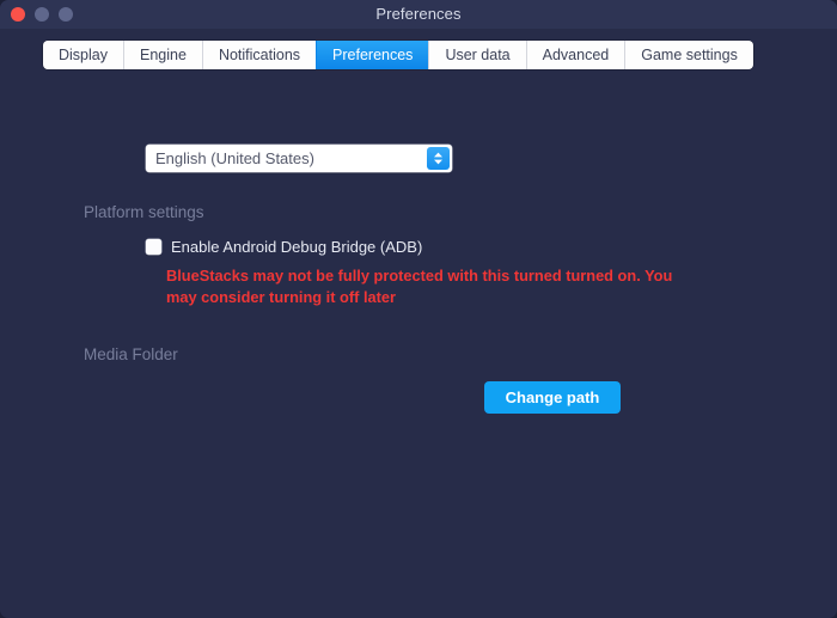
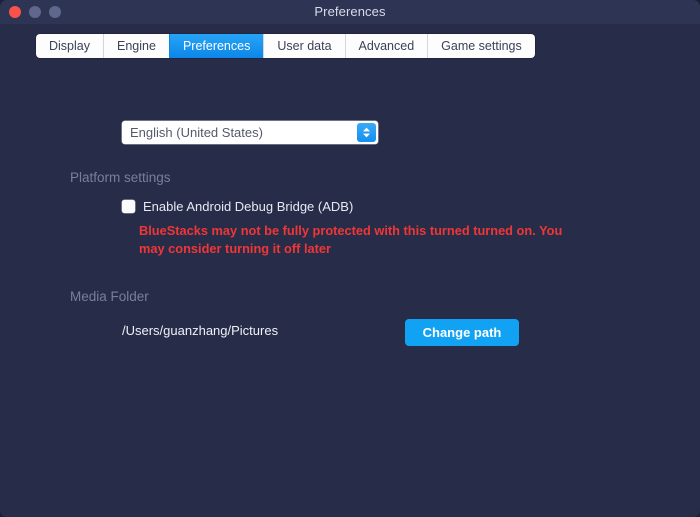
  Preferences
  Display
  Engine
- Notifications
  Preferences
  User data
  Advanced
  Game settings
  English (United States)
  Platform settings
  Enable Android Debug Bridge (ADB)
  BlueStacks may not be fully protected with this turned turned on. You may consider turning it off later
  Media Folder
+ /Users/guanzhang/Pictures
  Change path
